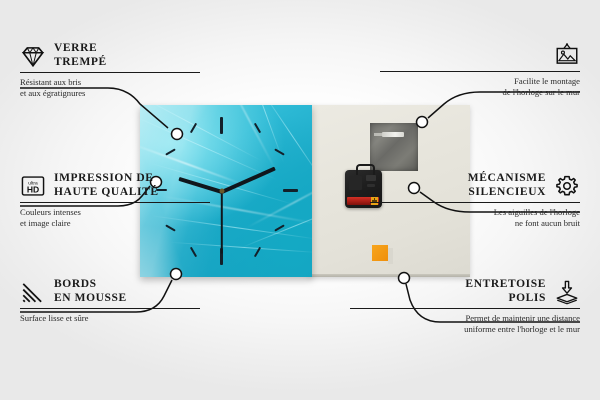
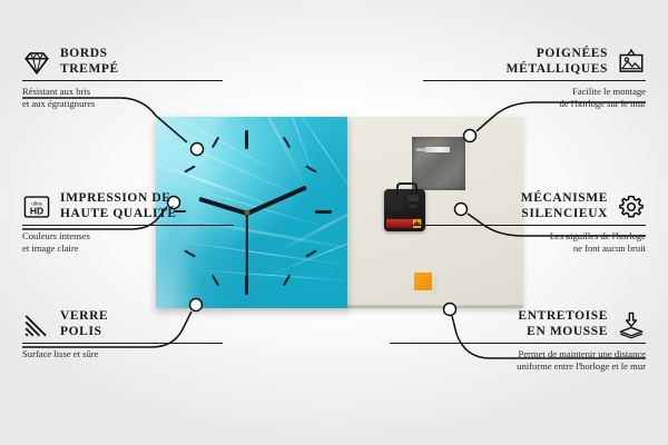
- VERRE
+ BORDS
  TREMPÉ
  Résistant aux bris
  et aux égratignures
  HD
  IMPRESSION DE
  HAUTE QUALITÉ
  Couleurs intenses
  et image claire
- BORDS
+ VERRE
- EN MOUSSE
+ POLIS
  Surface lisse et sûre
+ POIGNÉES
+ MÉTALLIQUES
  Facilite le montage
  de l'horloge sur le mur
  MÉCANISME
  SILENCIEUX
  Les aiguilles de l'horloge
  ne font aucun bruit
  ENTRETOISE
- POLIS
+ EN MOUSSE
  Permet de maintenir une distance
  uniforme entre l'horloge et le mur
